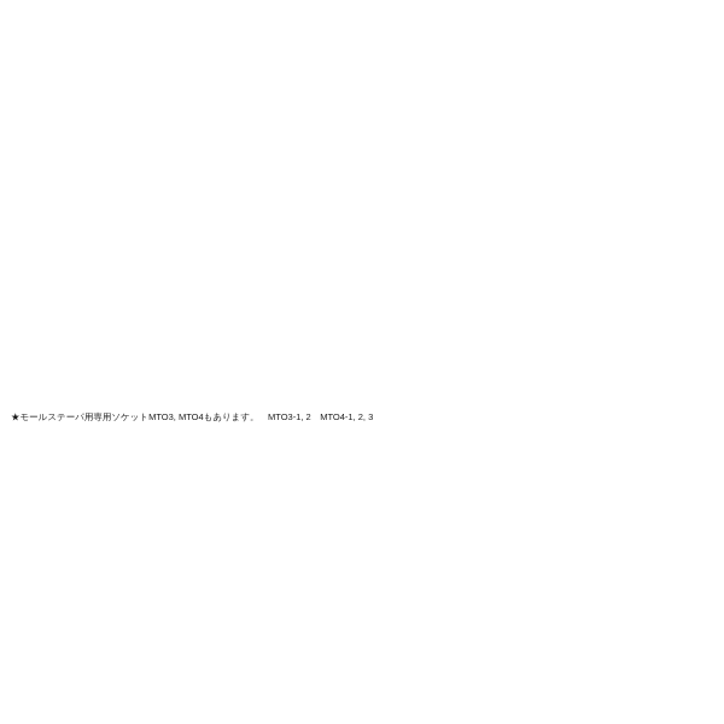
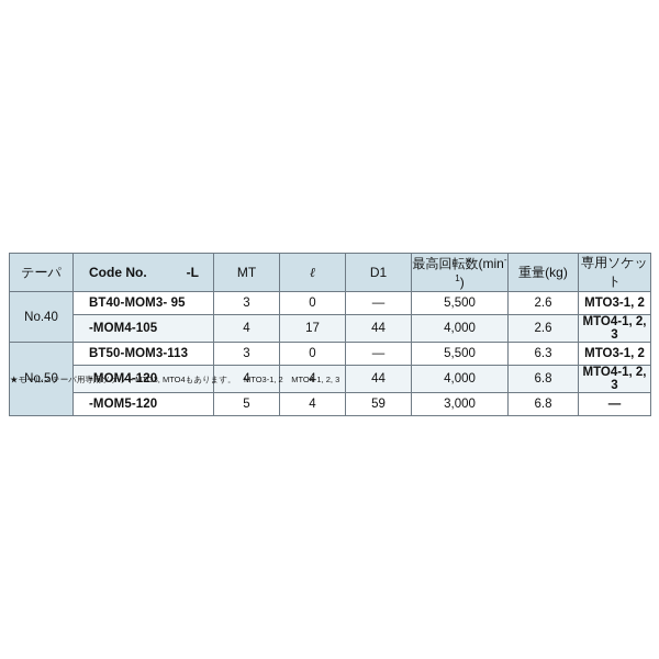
+ テーパ	Code No. -L	MT	ℓ	D1	最高回転数(min-1)	重量(kg)	専用ソケット
+ No.40	BT40-MOM3- 95	3	0	—	5,500	2.6	MTO3-1, 2
+ -MOM4-105	4	17	44	4,000	2.6	MTO4-1, 2, 3
+ No.50	BT50-MOM3-113	3	0	—	5,500	6.3	MTO3-1, 2
+ -MOM4-120	4	4	44	4,000	6.8	MTO4-1, 2, 3
+ -MOM5-120	5	4	59	3,000	6.8	—
  ★モールステーパ用専用ソケットMTO3, MTO4もあります。 MTO3-1, 2 MTO4-1, 2, 3
